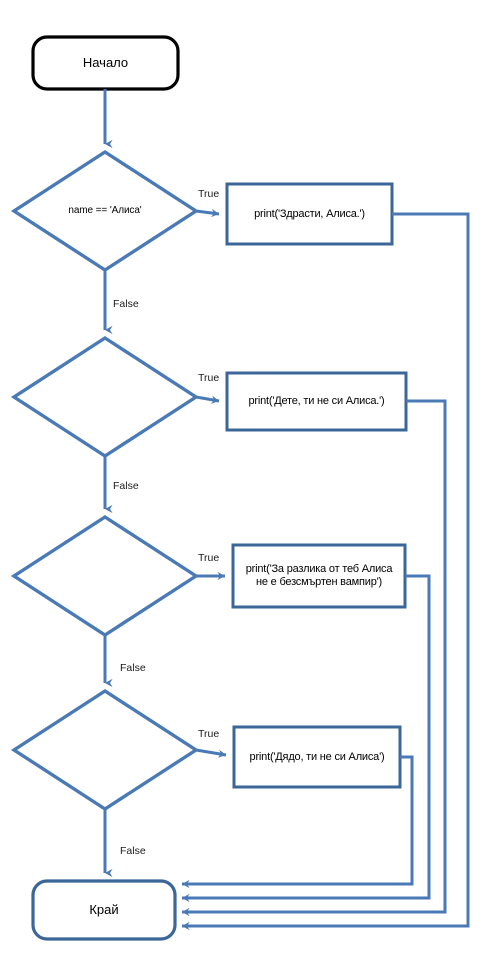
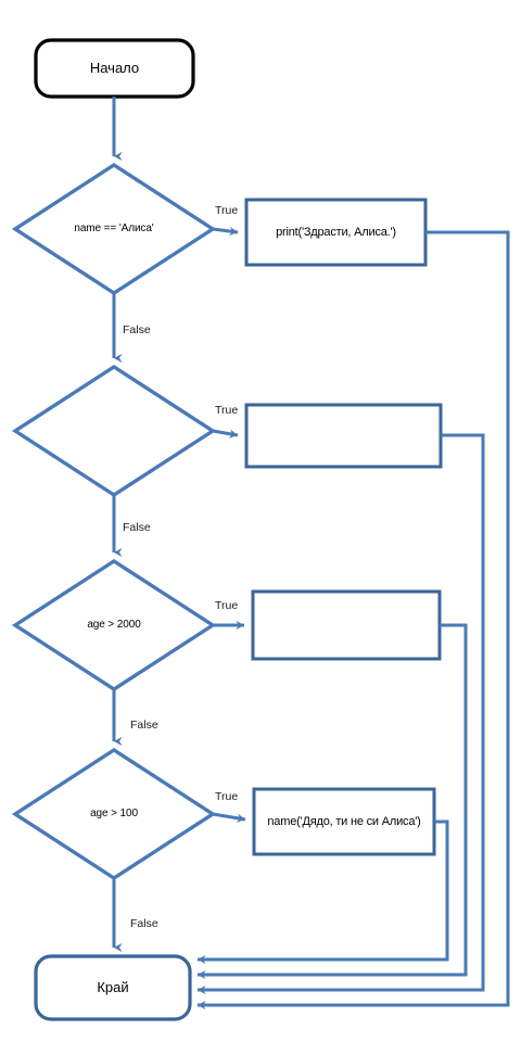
  Начало
  name == 'Алиса'
+ age > 2000
+ age > 100
  print('Здрасти, Алиса.')
- print('Дете, ти не си Алиса.')
- print('За разлика от теб Алиса
- не е безсмъртен вампир')
- print('Дядо, ти не си Алиса')
+ name('Дядо, ти не си Алиса')
  Край
  True
  False
  True
  False
  True
  False
  True
  False
